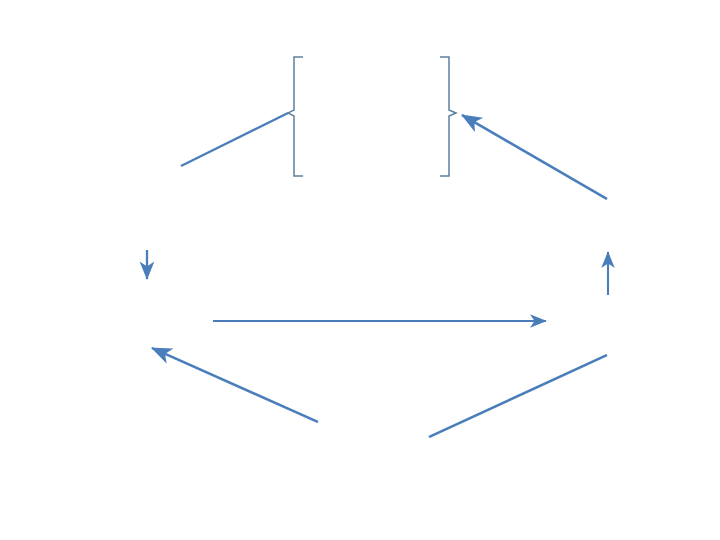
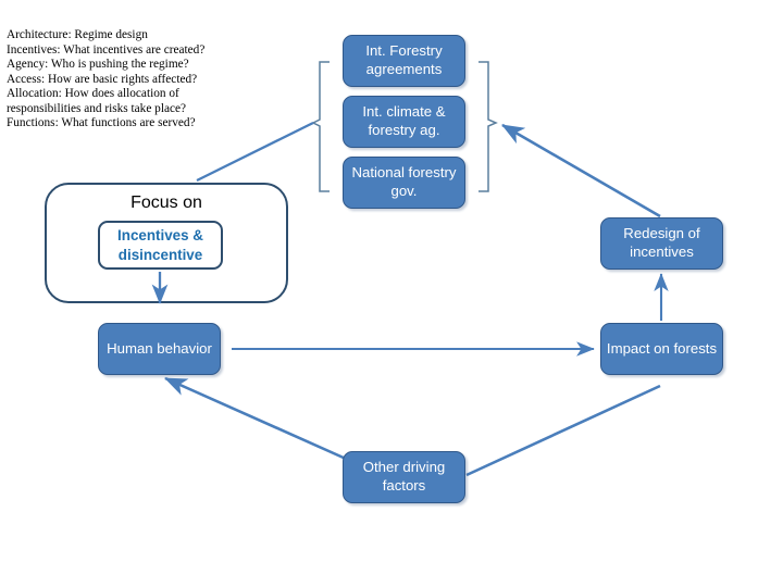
+ Architecture: Regime design
+ Incentives: What incentives are created?
+ Agency: Who is pushing the regime?
+ Access: How are basic rights affected?
+ Allocation: How does allocation of
+ responsibilities and risks take place?
+ Functions: What functions are served?
+ Int. Forestry agreements
+ Int. climate & forestry ag.
+ National forestry gov.
+ Focus on
+ Incentives & disincentive
+ Redesign of incentives
+ Human behavior
+ Impact on forests
+ Other driving factors
